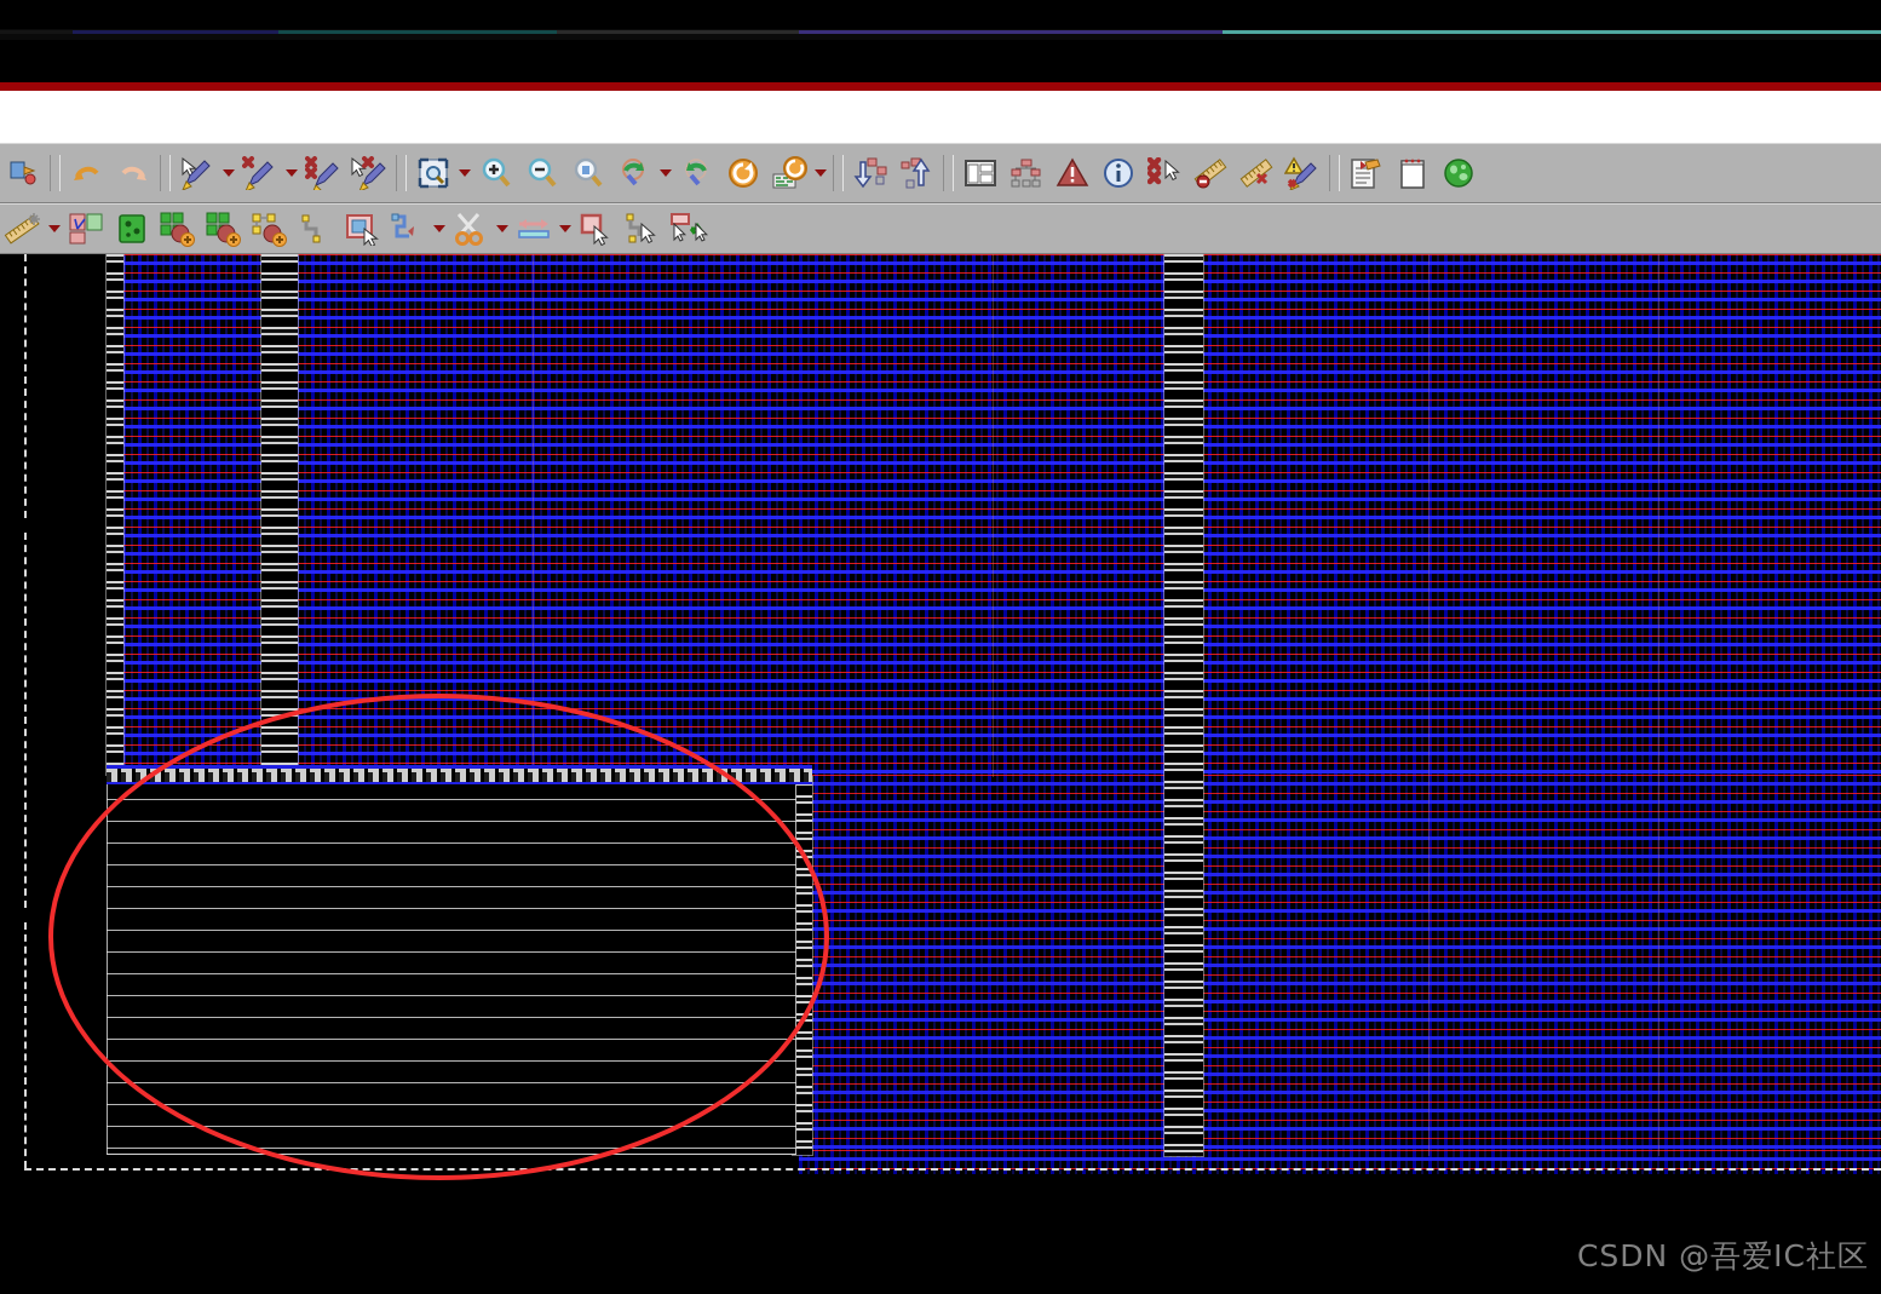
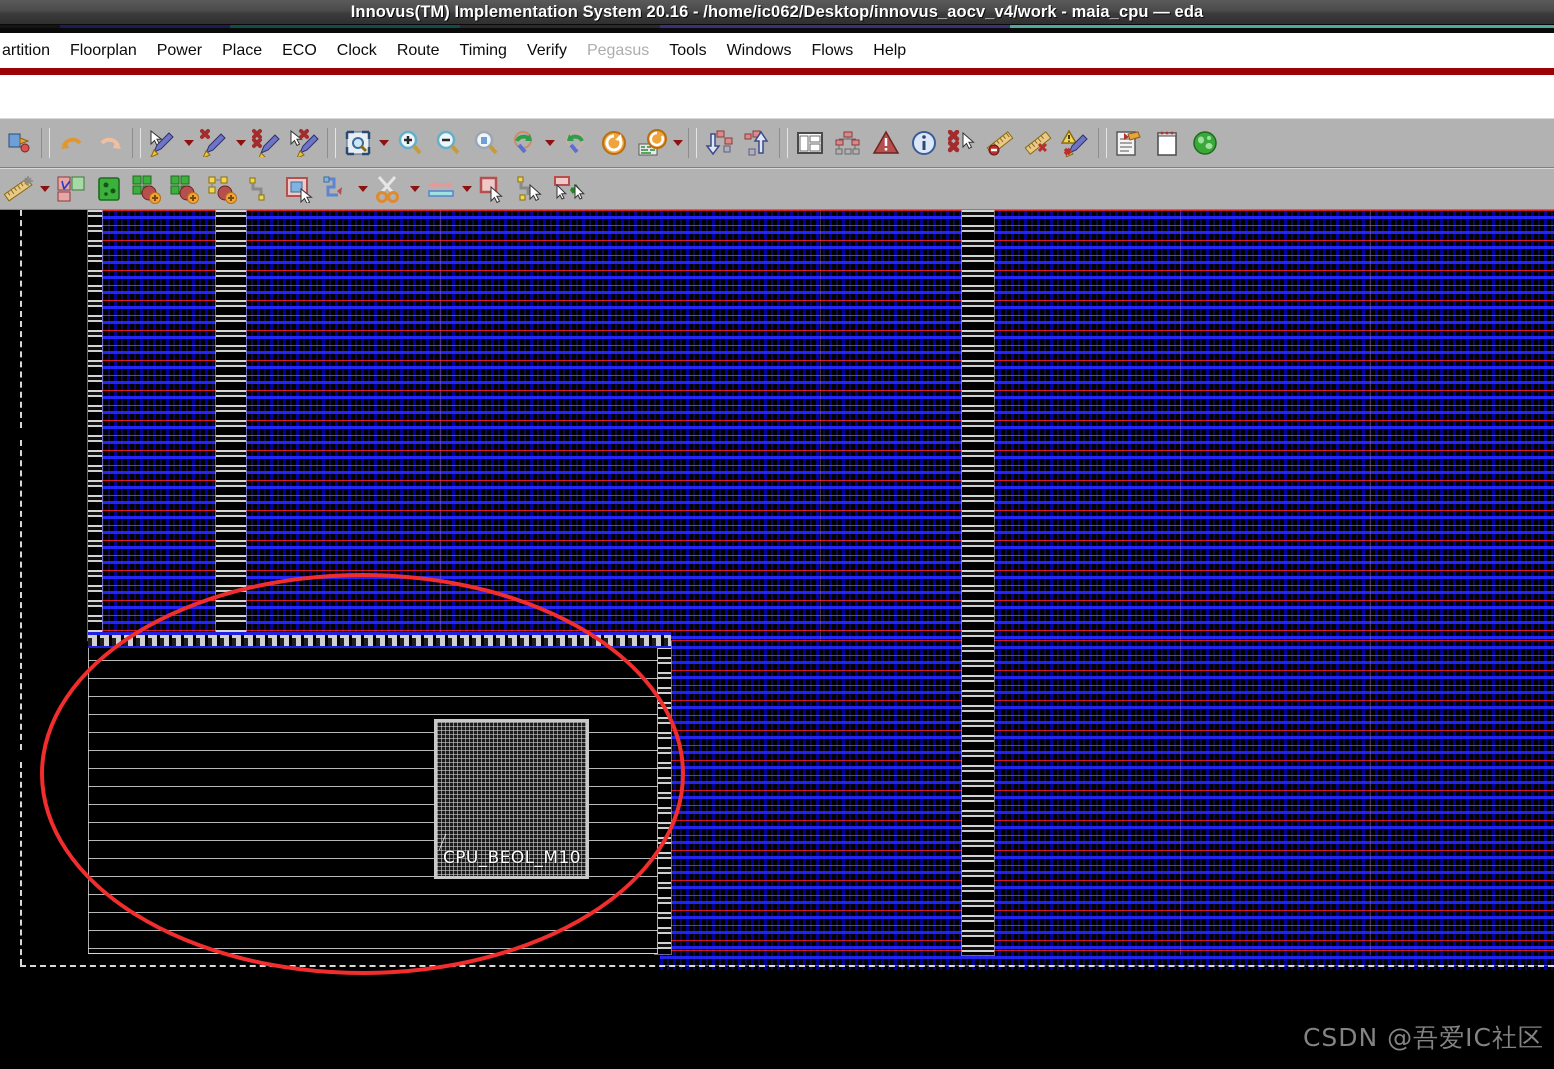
+ Innovus(TM) Implementation System 20.16 - /home/ic062/Desktop/innovus_aocv_v4/work - maia_cpu — eda
+ artition
+ Floorplan
+ Power
+ Place
+ ECO
+ Clock
+ Route
+ Timing
+ Verify
+ Pegasus
+ Tools
+ Windows
+ Flows
+ Help
+ CPU_BEOL_M10
  CSDN @吾爱IC社区
